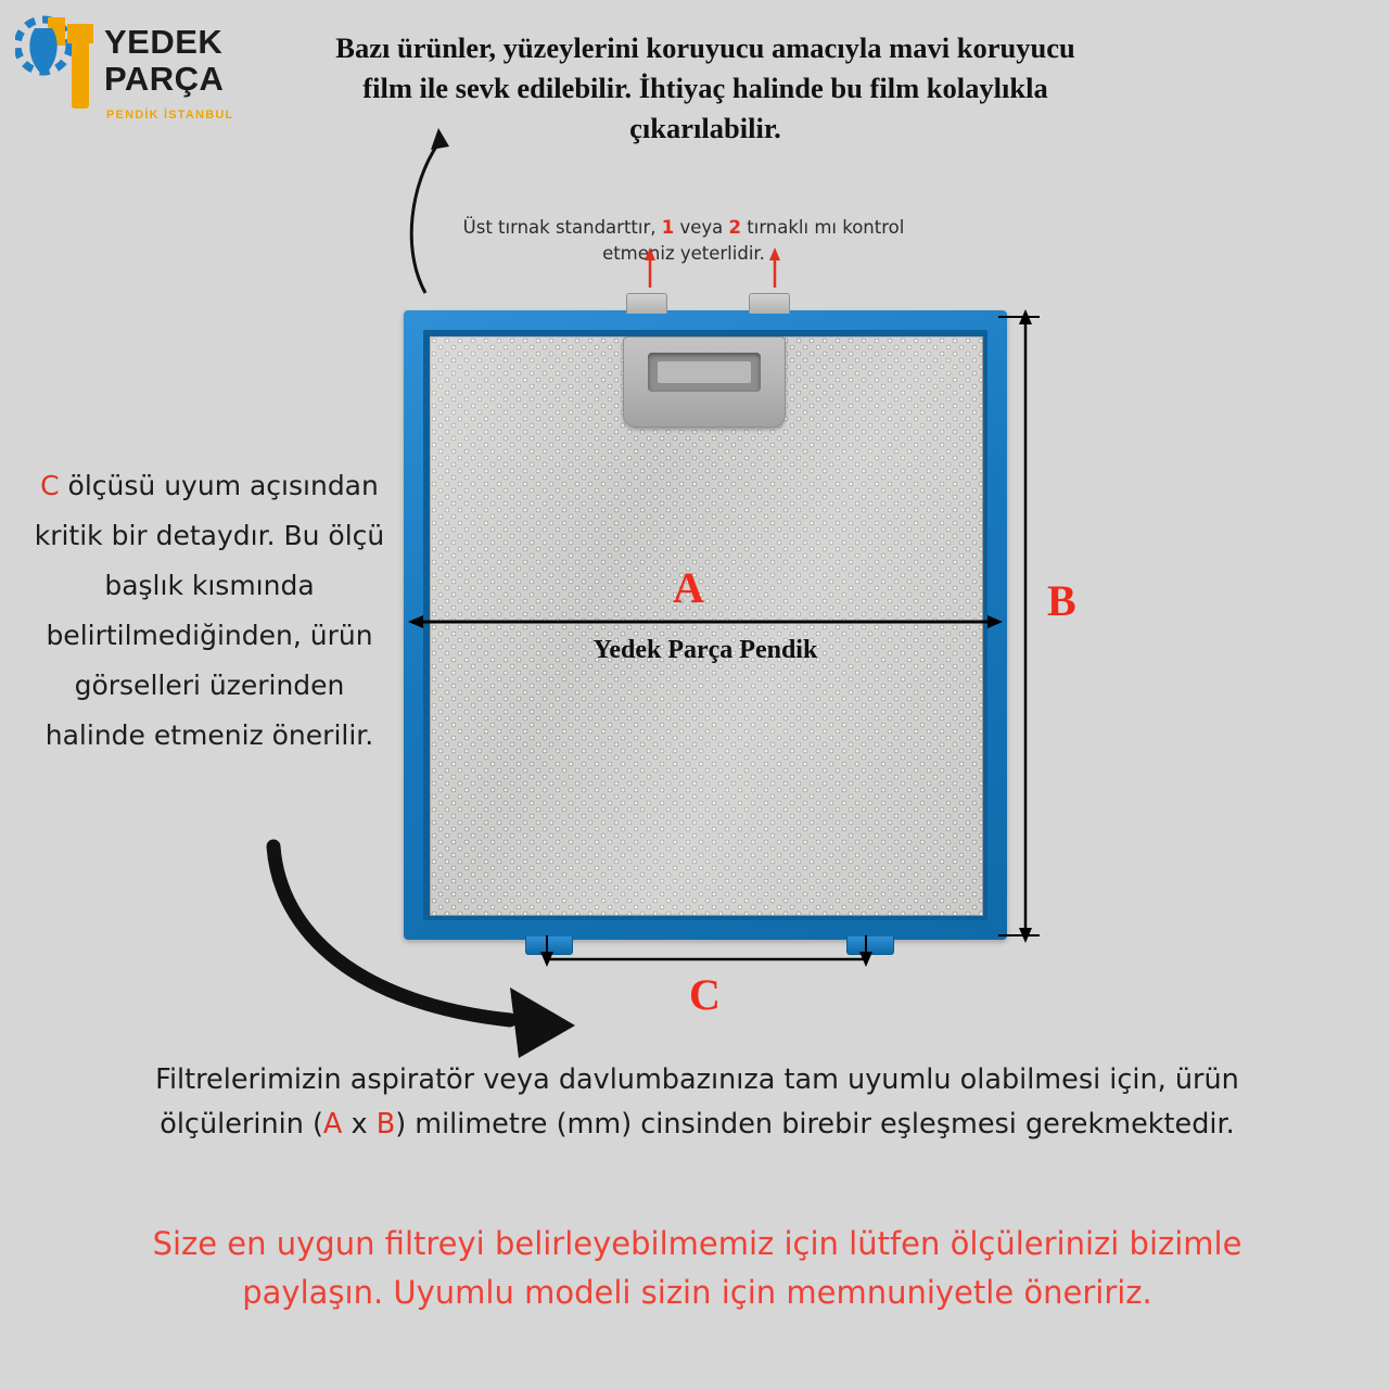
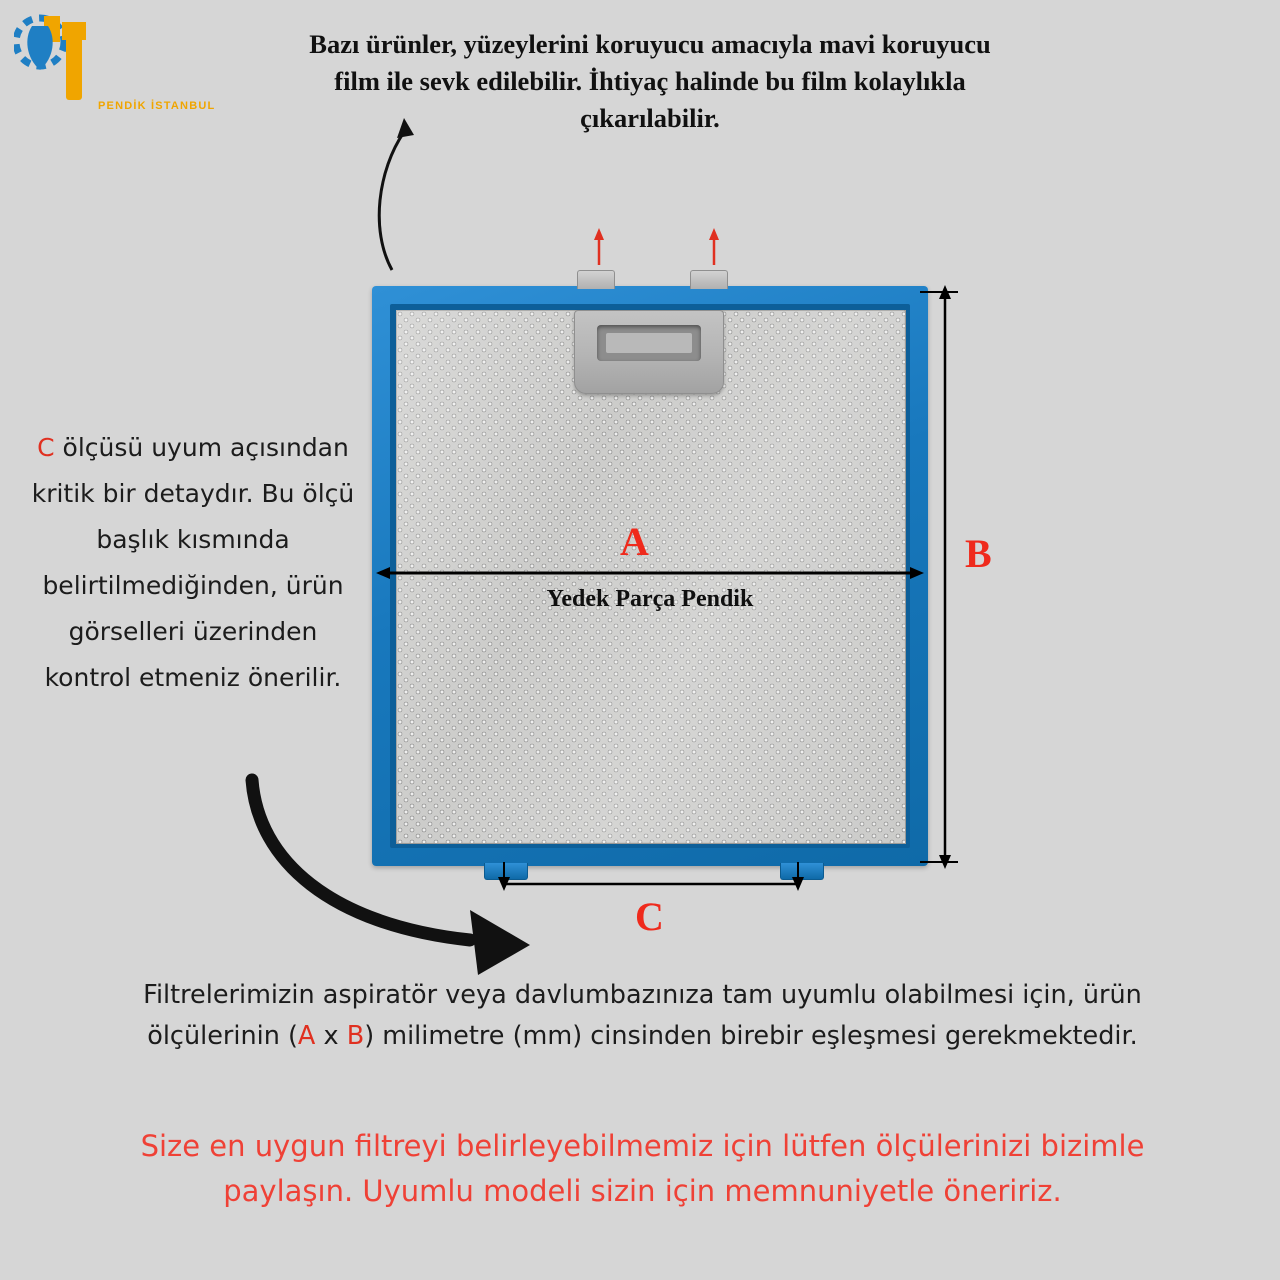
- YEDEK
- PARÇA
  PENDİK İSTANBUL
  Bazı ürünler, yüzeylerini koruyucu amacıyla mavi koruyucu film ile sevk edilebilir. İhtiyaç halinde bu film kolaylıkla çıkarılabilir.
- Üst tırnak standarttır, 1 veya 2 tırnaklı mı kontrol etmeniz yeterlidir.
- C ölçüsü uyum açısından kritik bir detaydır. Bu ölçü başlık kısmında belirtilmediğinden, ürün görselleri üzerinden halinde etmeniz önerilir.
+ C ölçüsü uyum açısından kritik bir detaydır. Bu ölçü başlık kısmında belirtilmediğinden, ürün görselleri üzerinden kontrol etmeniz önerilir.
  Yedek Parça Pendik
  A
  B
  C
  Filtrelerimizin aspiratör veya davlumbazınıza tam uyumlu olabilmesi için, ürün ölçülerinin (A x B) milimetre (mm) cinsinden birebir eşleşmesi gerekmektedir.
  Size en uygun filtreyi belirleyebilmemiz için lütfen ölçülerinizi bizimle paylaşın. Uyumlu modeli sizin için memnuniyetle öneririz.
